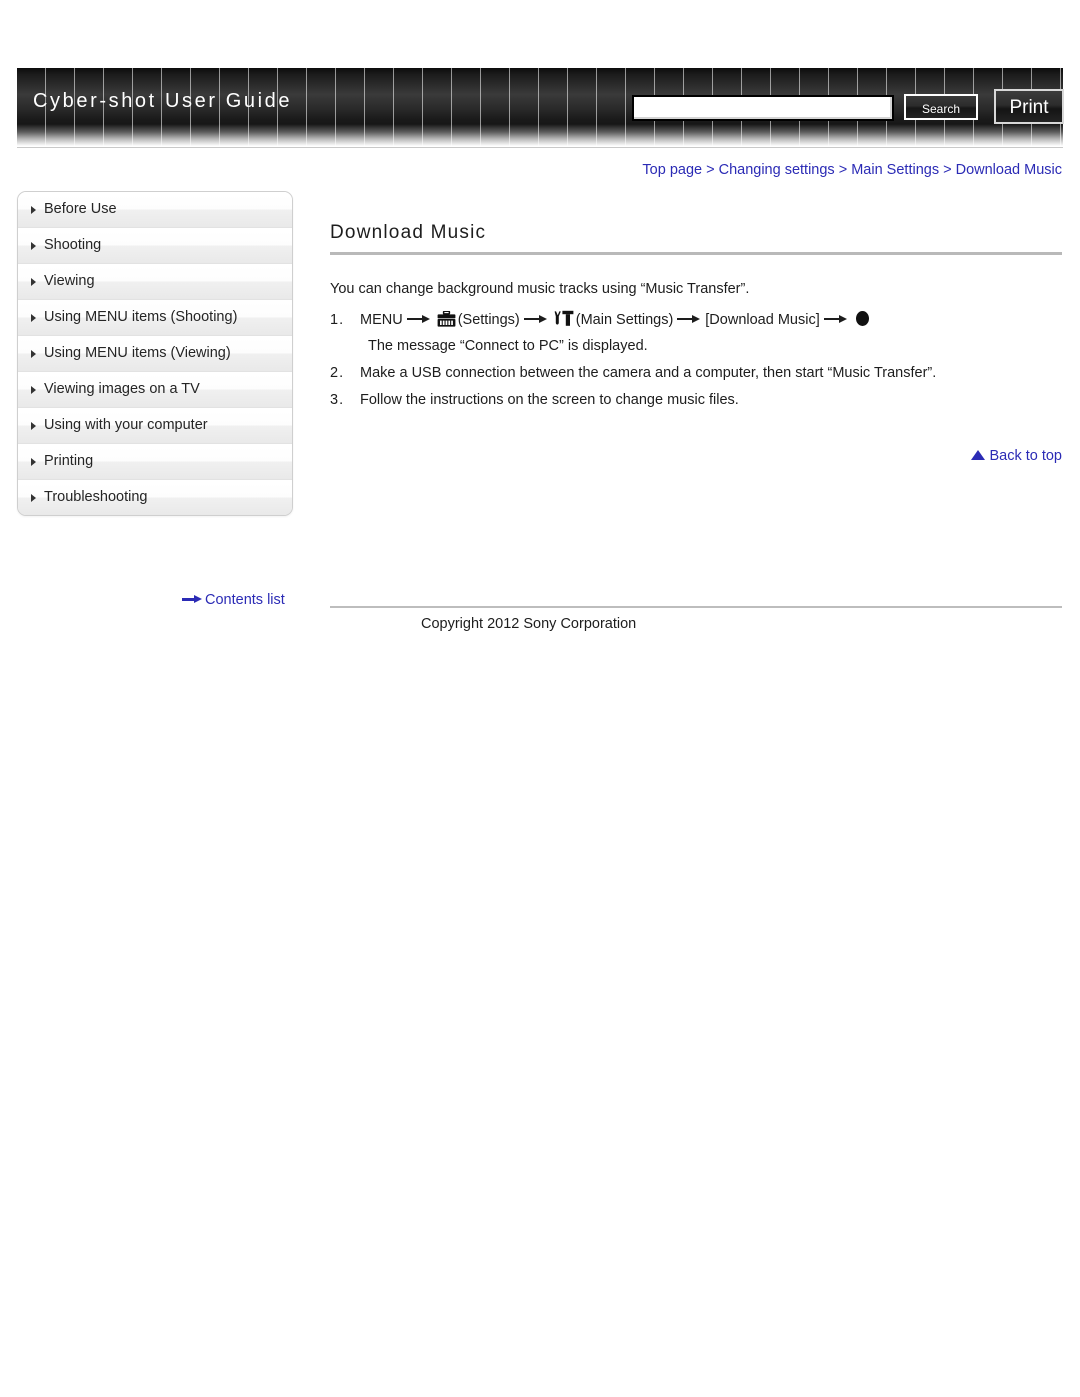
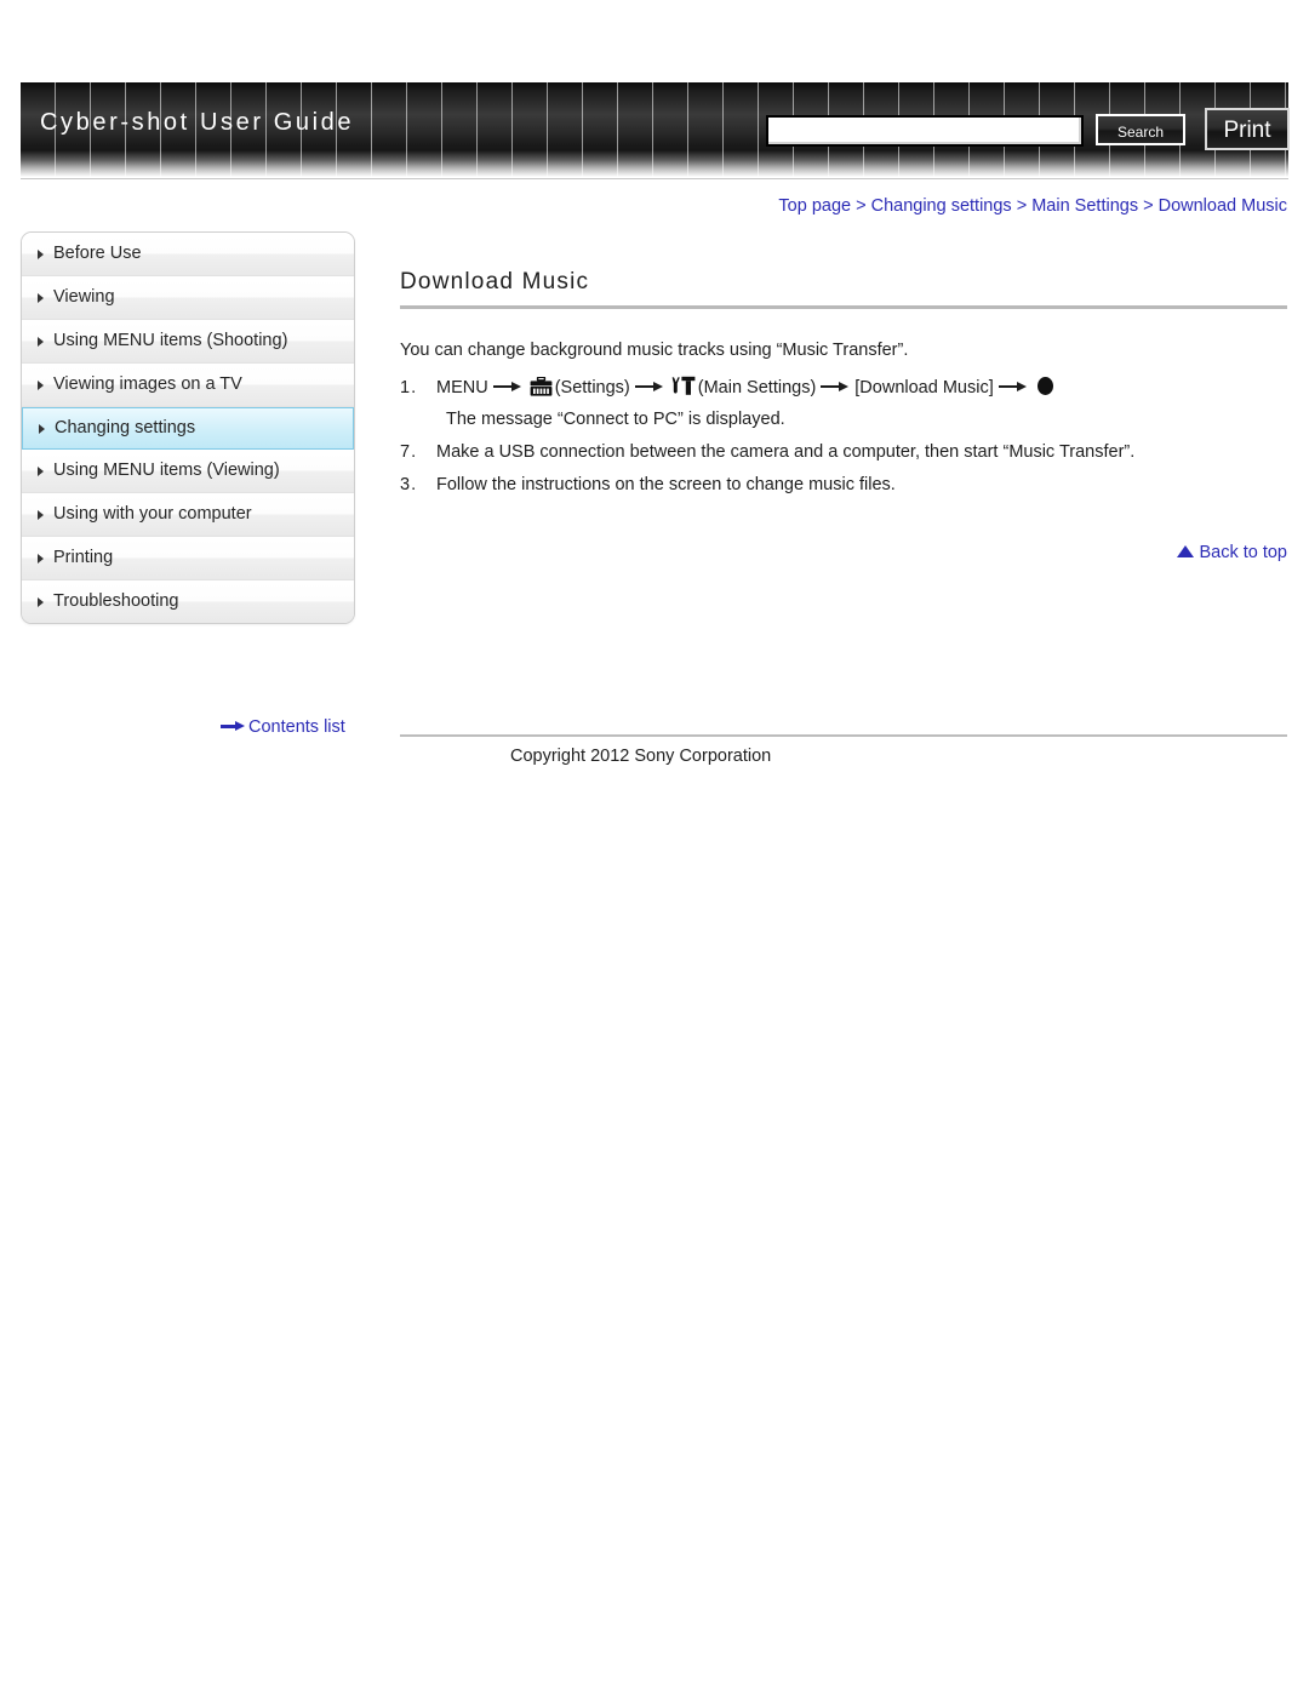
  Cyber-shot User Guide
  Search
  Print
  Top page > Changing settings > Main Settings > Download Music
  Before Use
- Shooting
  Viewing
  Using MENU items (Shooting)
- Using MENU items (Viewing)
+ Viewing images on a TV
+ Changing settings
- Viewing images on a TV
+ Using MENU items (Viewing)
  Using with your computer
  Printing
  Troubleshooting
  Contents list
  Download Music
  You can change background music tracks using “Music Transfer”.
  1.
  MENU (Settings) (Main Settings) [Download Music]
  The message “Connect to PC” is displayed.
- 2.
+ 7.
  Make a USB connection between the camera and a computer, then start “Music Transfer”.
  3.
  Follow the instructions on the screen to change music files.
  Back to top
  Copyright 2012 Sony Corporation
